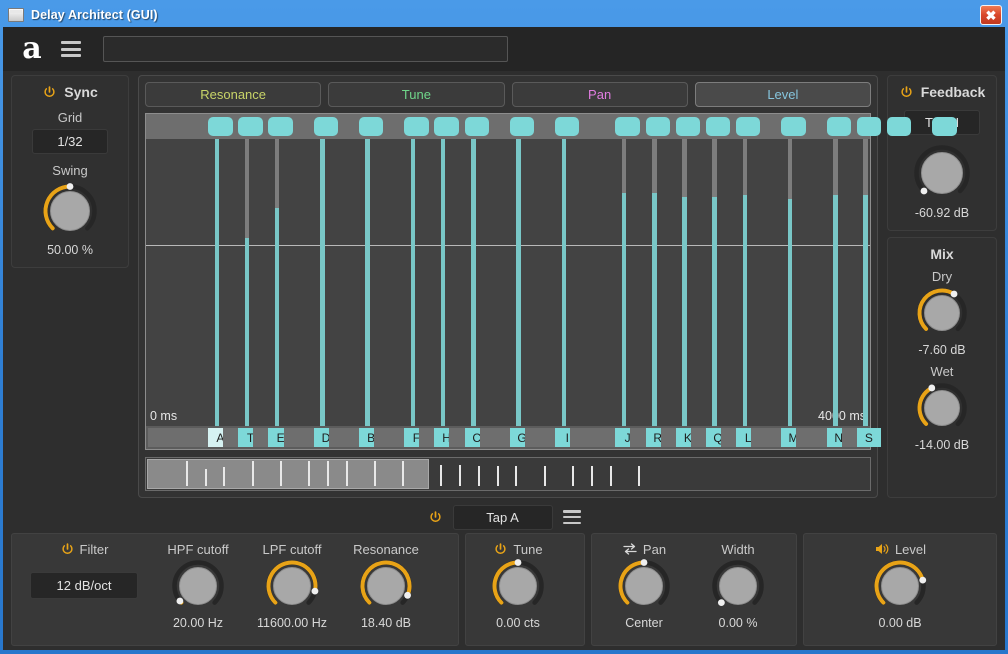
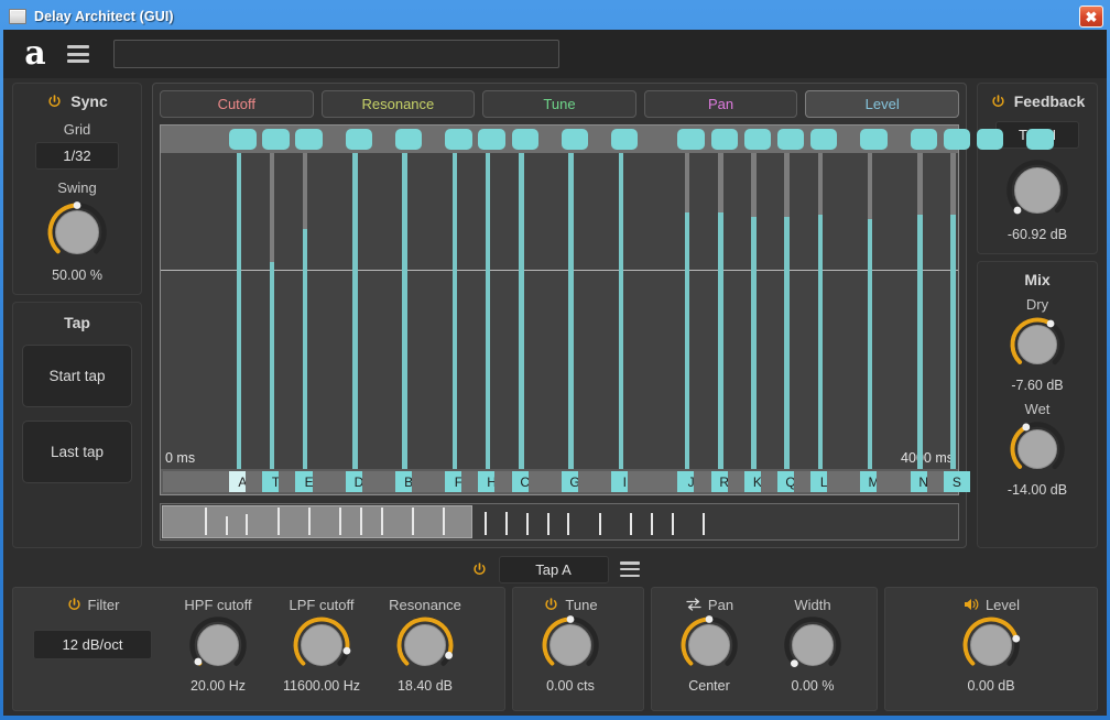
  Delay Architect (GUI)
  ✖
  a
  Sync
  Grid
  1/32
  Swing
  50.00 %
+ Tap
+ Start tap
+ Last tap
+ Cutoff
  Resonance
  Tune
  Pan
  Level
  0 ms
  A
  T
  E
  D
  B
  F
  H
  C
  G
  I
  J
  R
  K
  Q
  L
  M
  N
  S
  Feedback
  -60.92 dB
  Mix
  Dry
  -7.60 dB
  Wet
  -14.00 dB
  Tap A
  Filter
  12 dB/oct
  HPF cutoff
  20.00 Hz
  LPF cutoff
  11600.00 Hz
  Resonance
  18.40 dB
  Tune
  0.00 cts
  Pan
  Center
  Width
  0.00 %
  Level
  0.00 dB
